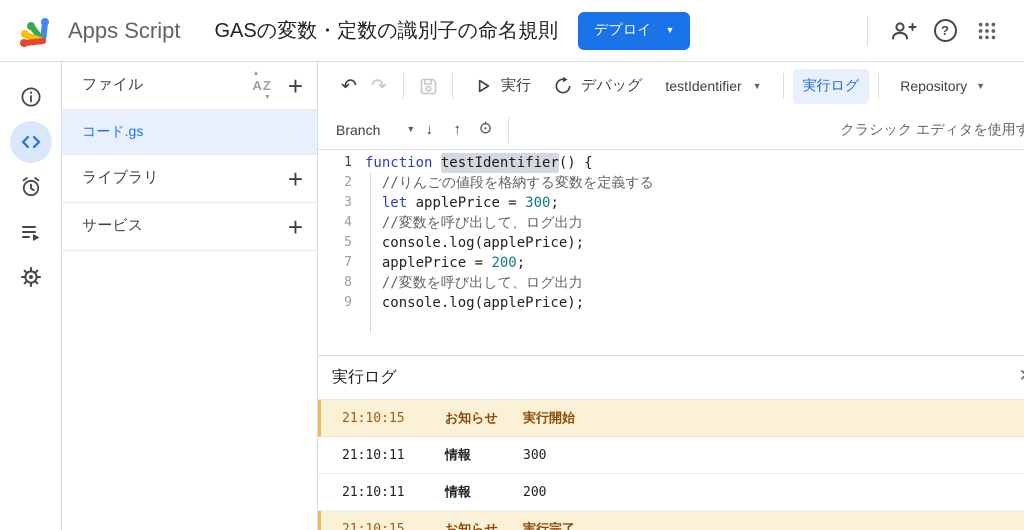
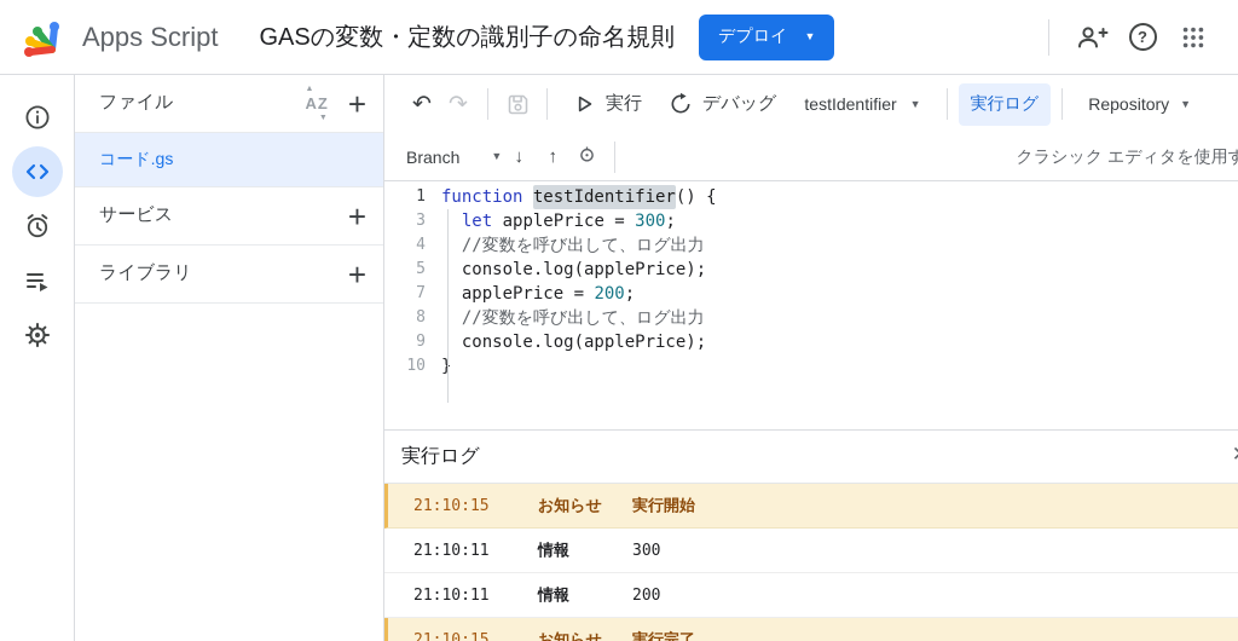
  Apps Script
  GASの変数・定数の識別子の命名規則
  デプロイ
  ▼
  ?
  ファイル
  AZ
  +
  コード.gs
- ライブラリ
+ サービス
  +
- サービス
+ ライブラリ
  +
  ↶
  ↷
  実行
  デバッグ
  testIdentifier
  ▼
  実行ログ
  Repository
  ▼
  Branch
  ▼
  ↓
  ↑
  クラシック エディタを使用す
  1
  function
  testIdentifier
  () {
- 2
- //りんごの値段を格納する変数を定義する
  3
  let
  applePrice =
  300
  ;
  4
  //変数を呼び出して、ログ出力
  5
  console.log(applePrice);
  7
  applePrice =
  200
  ;
  8
  //変数を呼び出して、ログ出力
  9
  console.log(applePrice);
+ 10
+ }
  実行ログ
  21:10:15
  お知らせ
  実行開始
  21:10:11
  情報
  300
  21:10:11
  情報
  200
  21:10:15
  お知らせ
  実行完了
